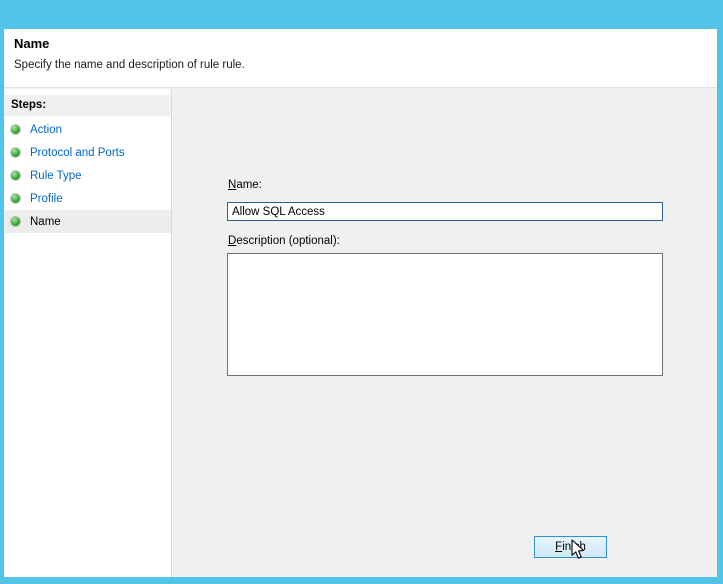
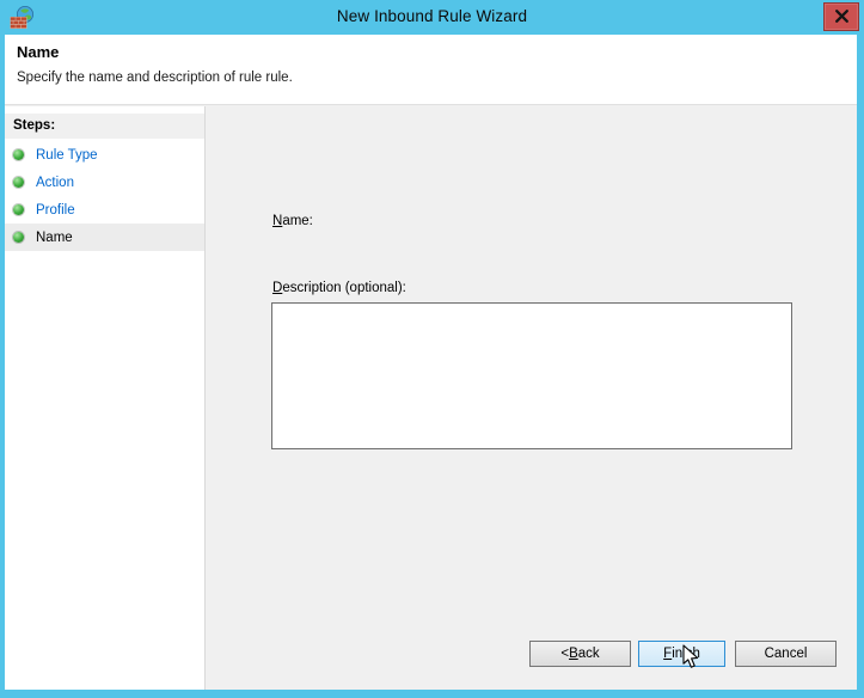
+ New Inbound Rule Wizard
  Name
  Specify the name and description of rule rule.
  Steps:
- Action
+ Rule Type
- Protocol and Ports
- Rule Type
+ Action
  Profile
  Name
  Name:
- Allow SQL Access
  Description (optional):
+ <
+ B
+ ack
  F
+ Cancel
